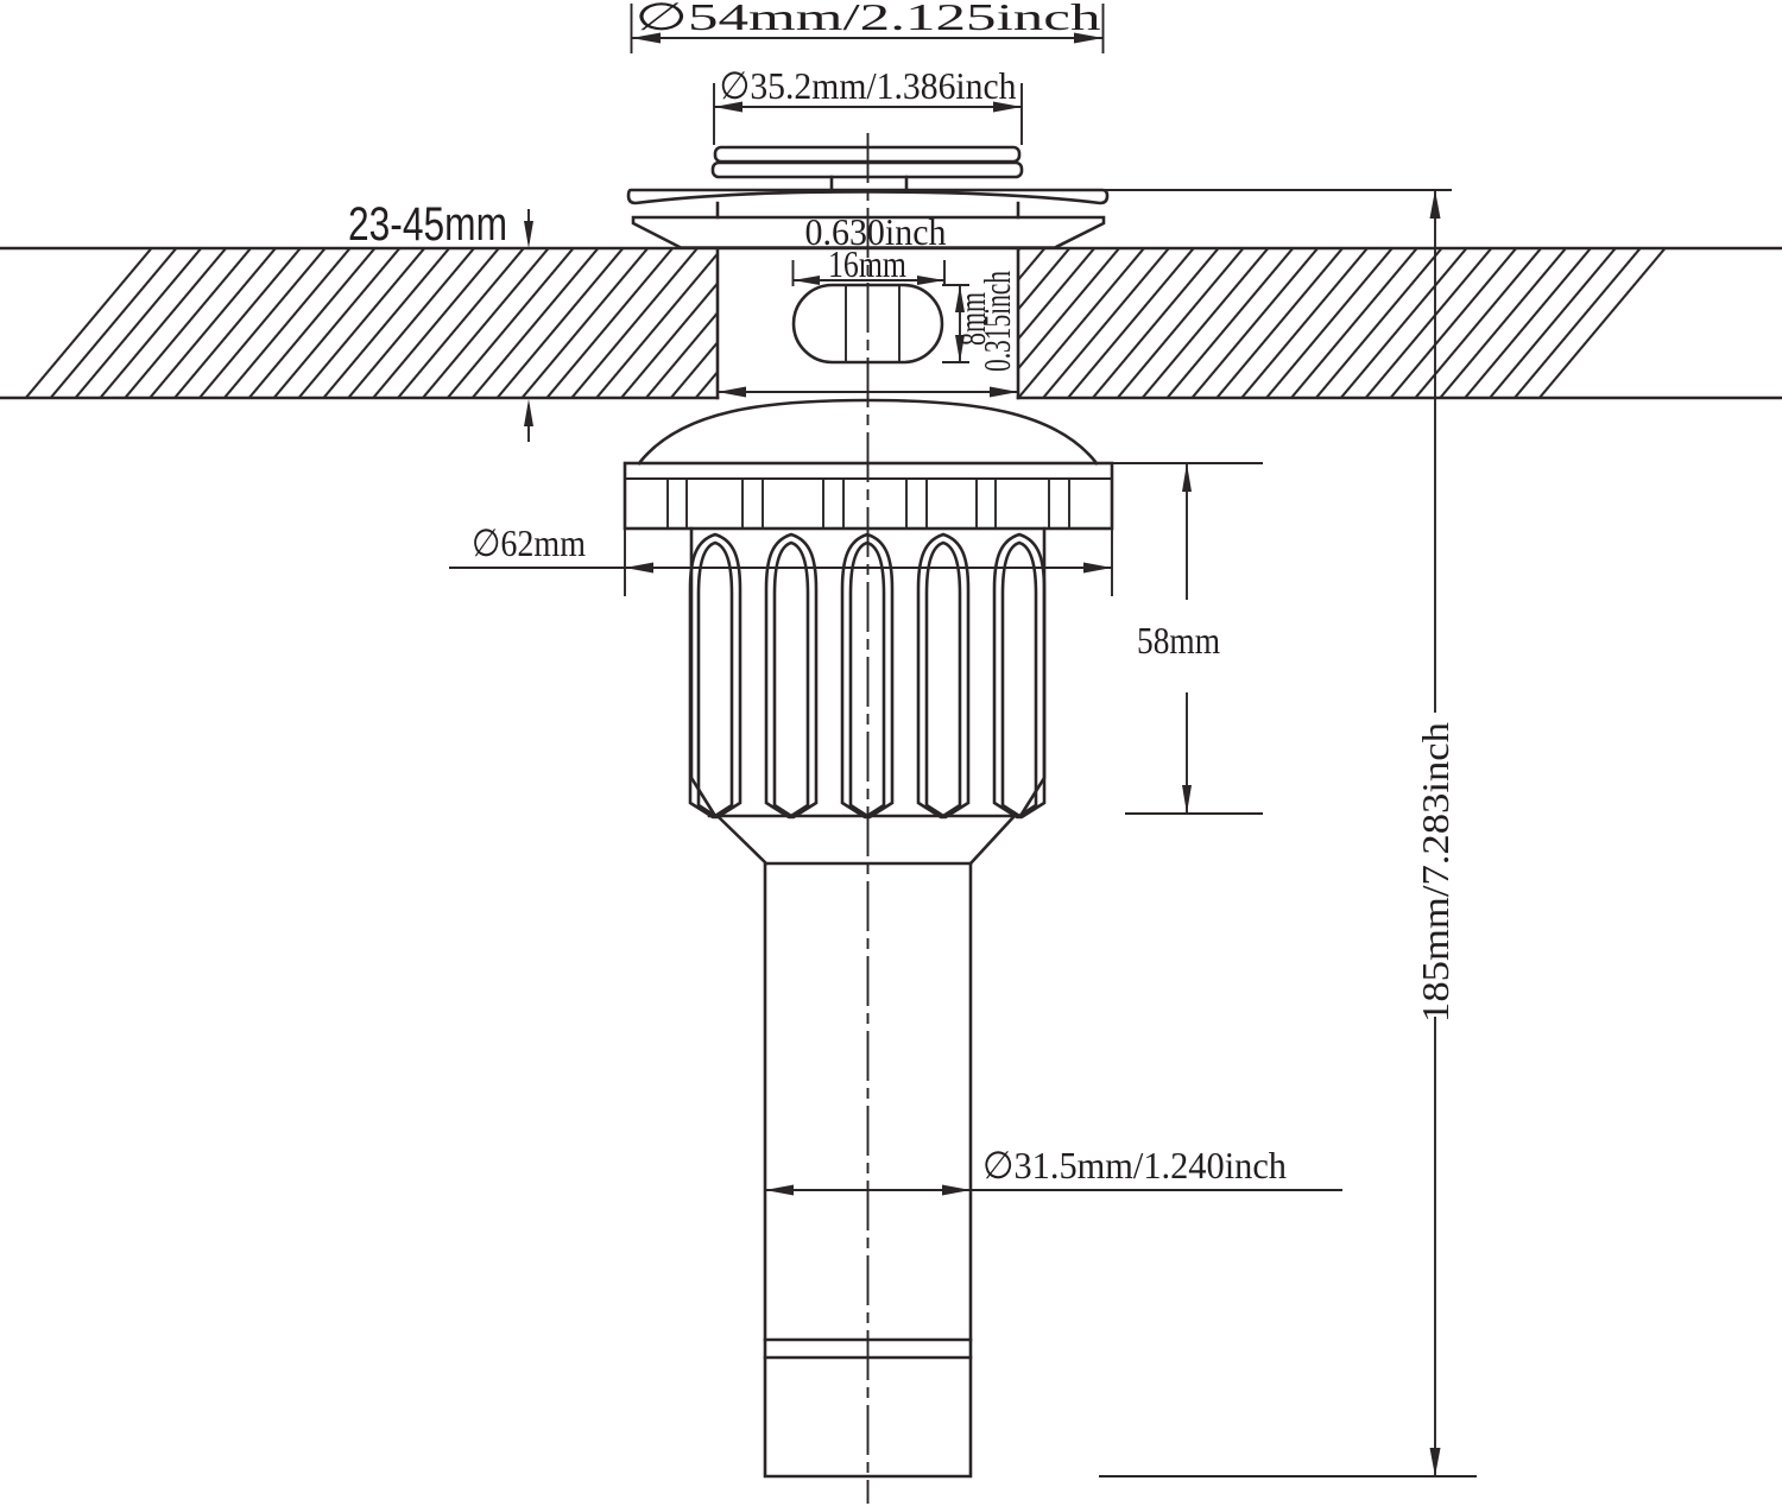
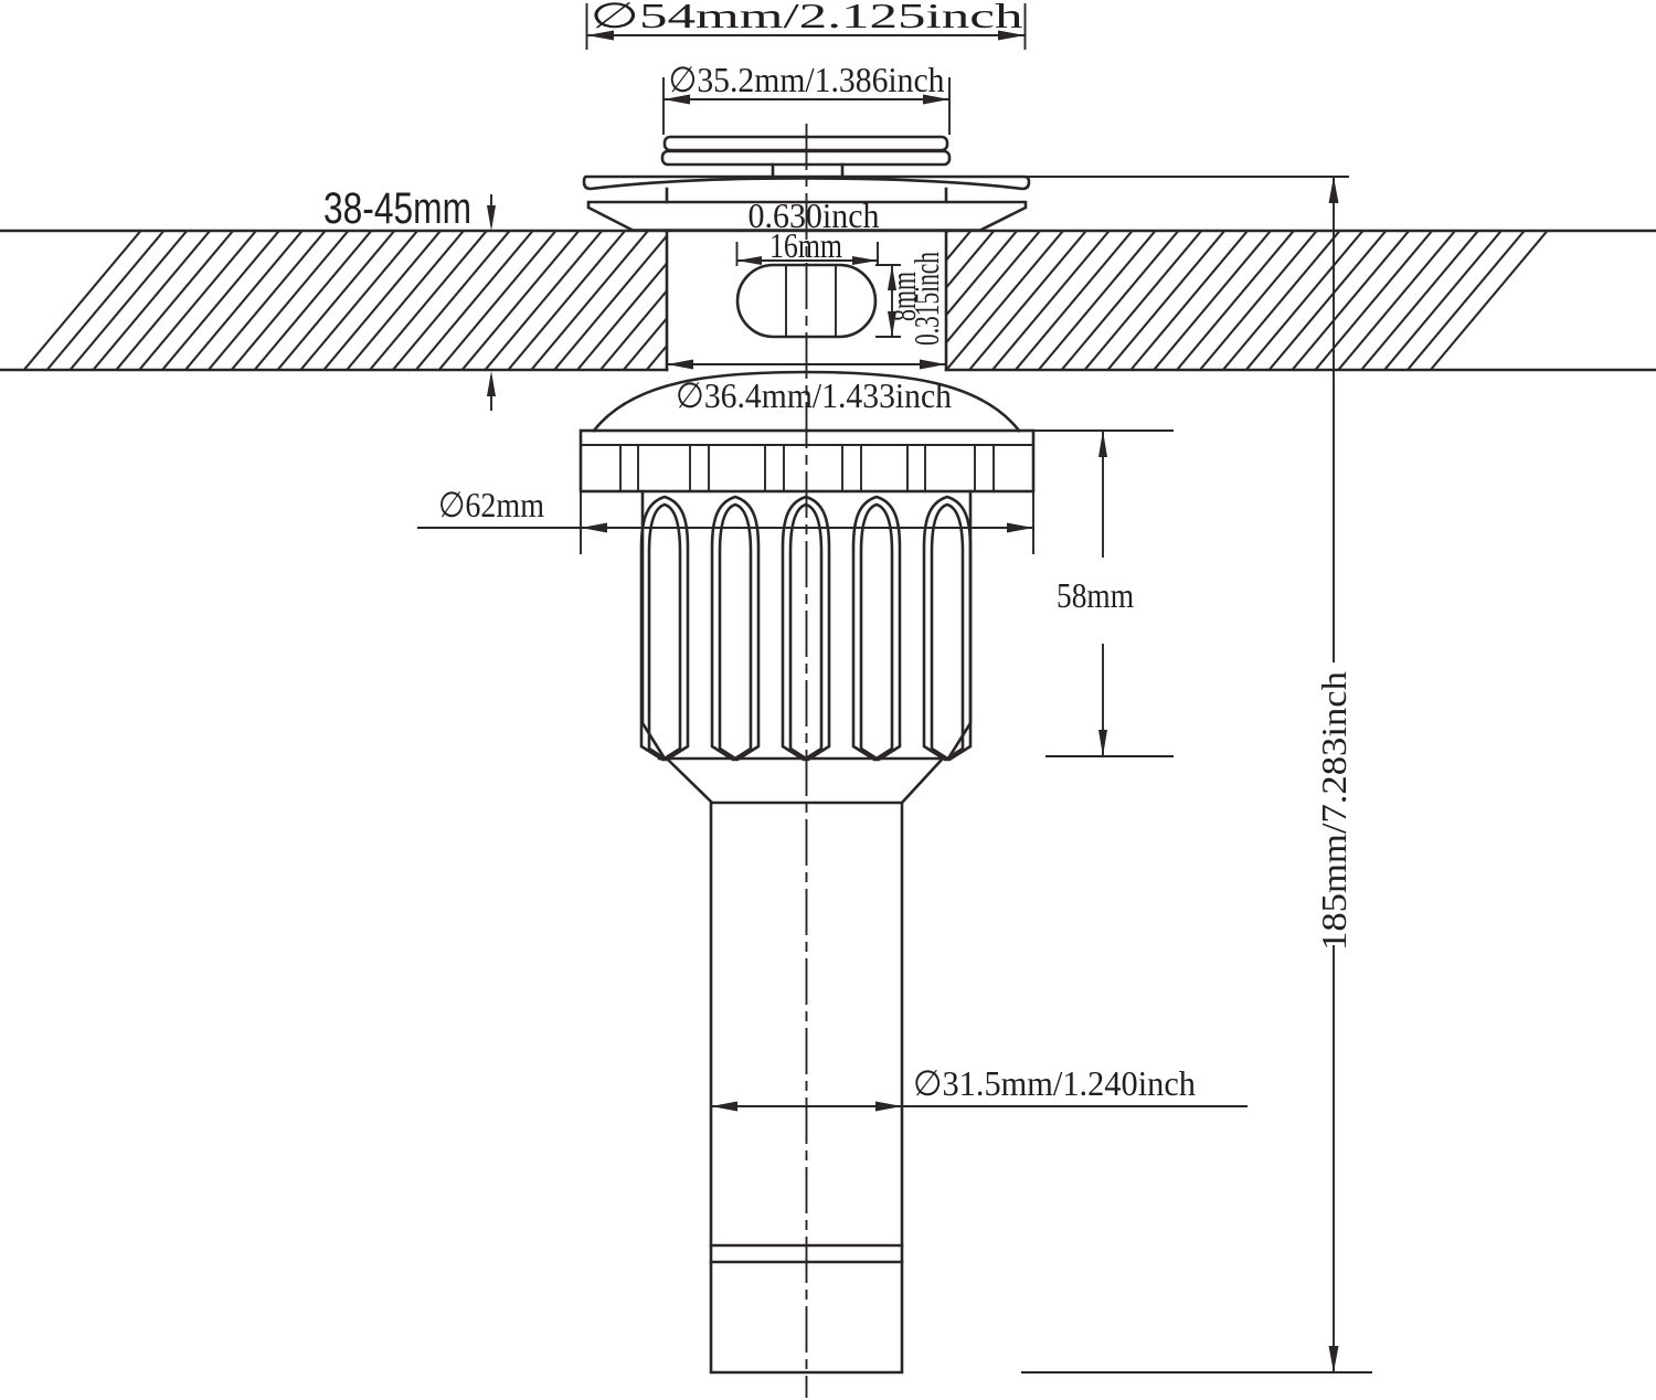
  ∅54mm/2.125inch
  ∅35.2mm/1.386inch
- 23-45mm
+ 38-45mm
  0.630inch
  16mm
+ ∅36.4mm/1.433inch
  ∅62mm
  58mm
  ∅31.5mm/1.240inch
